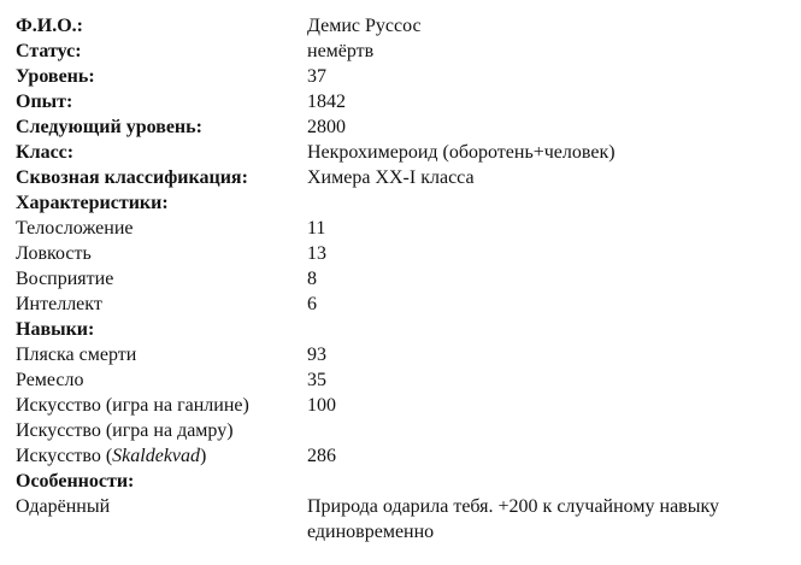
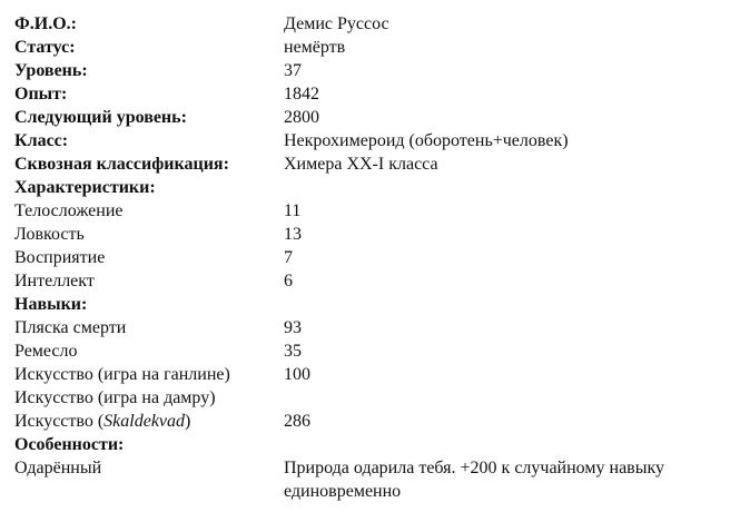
  Ф.И.О.:
  Демис Руссос
  Статус:
  немёртв
  Уровень:
  37
  Опыт:
  1842
  Следующий уровень:
  2800
  Класс:
  Некрохимероид (оборотень+человек)
  Сквозная классификация:
  Химера XX-I класса
  Характеристики:
  Телосложение
  11
  Ловкость
  13
  Восприятие
- 8
+ 7
  Интеллект
  6
  Навыки:
  Пляска смерти
  93
  Ремесло
  35
  Искусство (игра на ганлине)
  100
  Искусство (игра на дамру)
  Искусство (Skaldekvad)
  286
  Особенности:
  Одарённый
  Природа одарила тебя. +200 к случайному навыку единовременно
